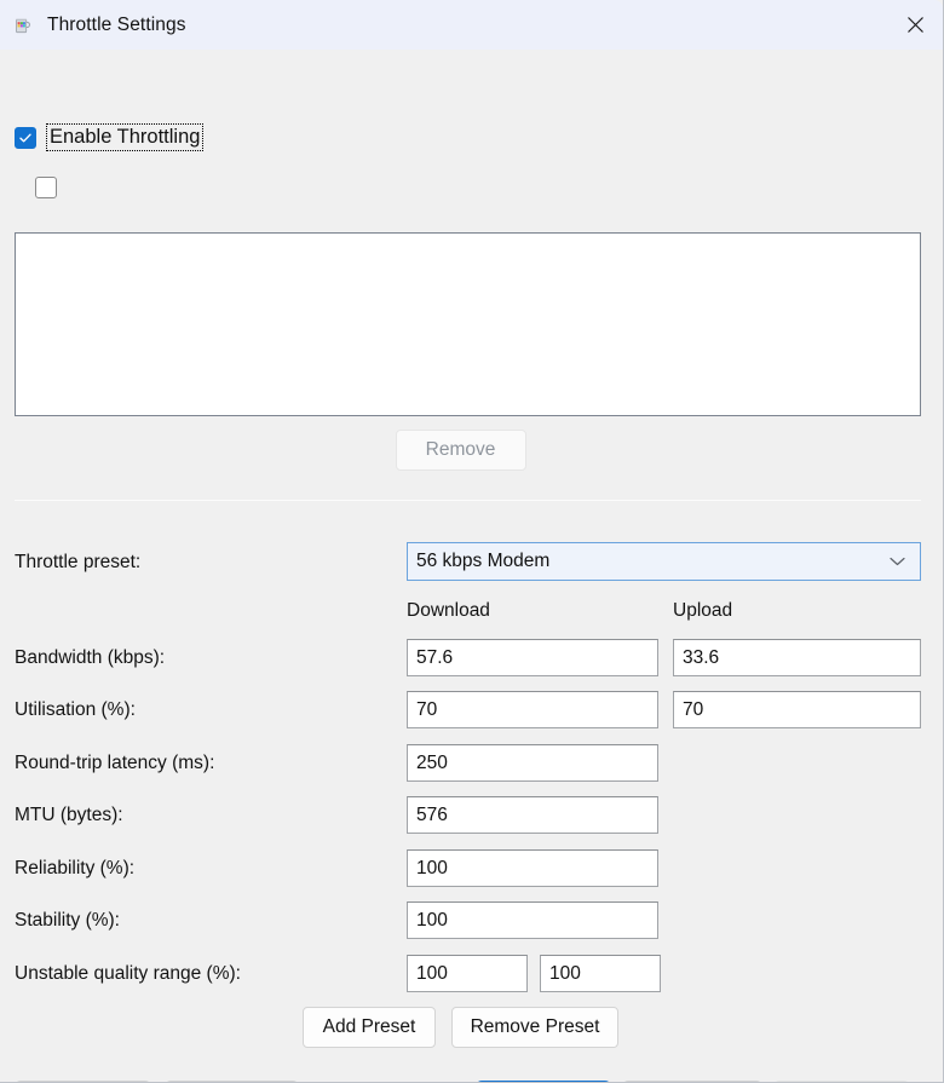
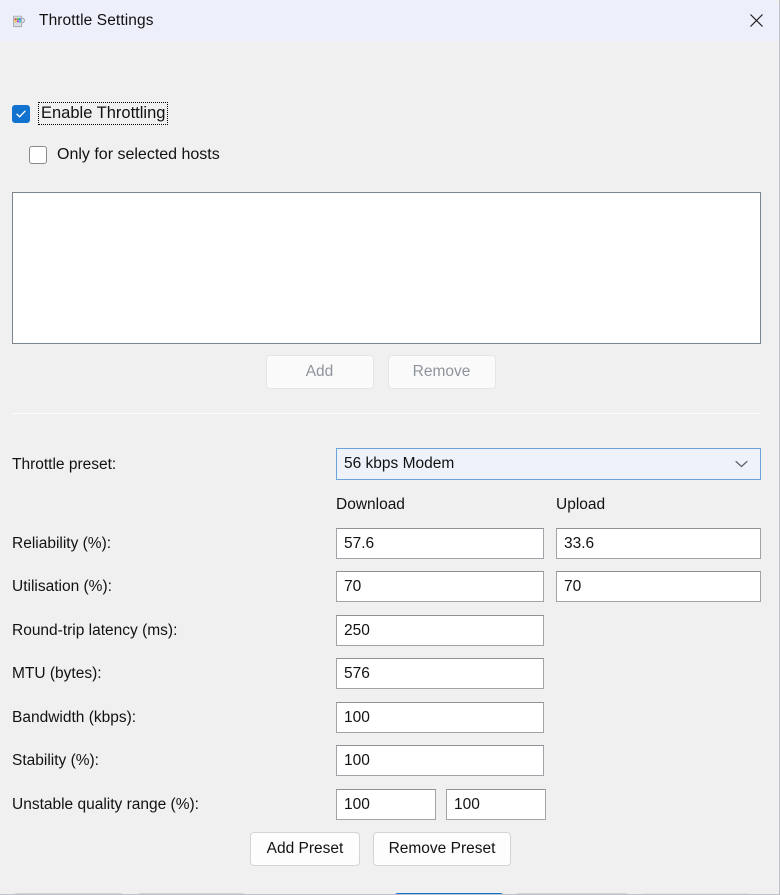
  Throttle Settings
  Enable Throttling
+ Only for selected hosts
+ Add
  Remove
  Throttle preset:
  56 kbps Modem
  Download
  Upload
- Bandwidth (kbps):
+ Reliability (%):
  57.6
  33.6
  Utilisation (%):
  70
  70
  Round-trip latency (ms):
  250
  MTU (bytes):
  576
- Reliability (%):
+ Bandwidth (kbps):
  100
  Stability (%):
  100
  Unstable quality range (%):
  100
  100
  Add Preset
  Remove Preset
